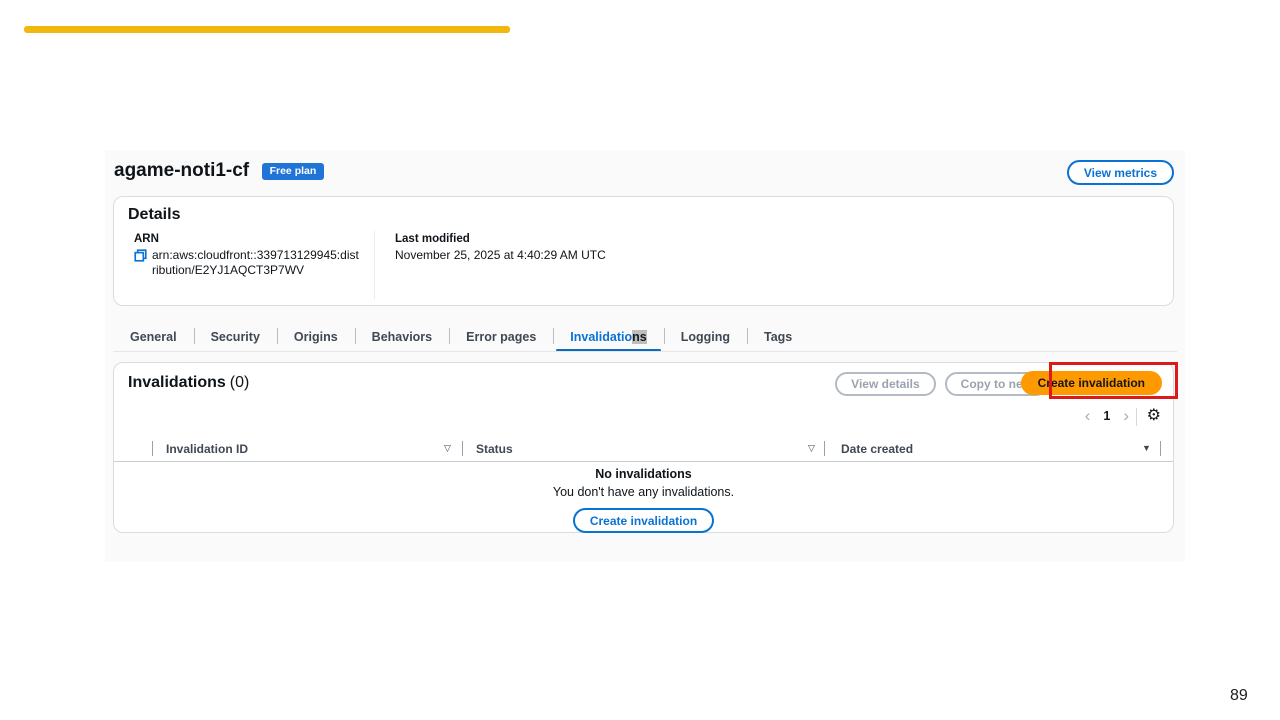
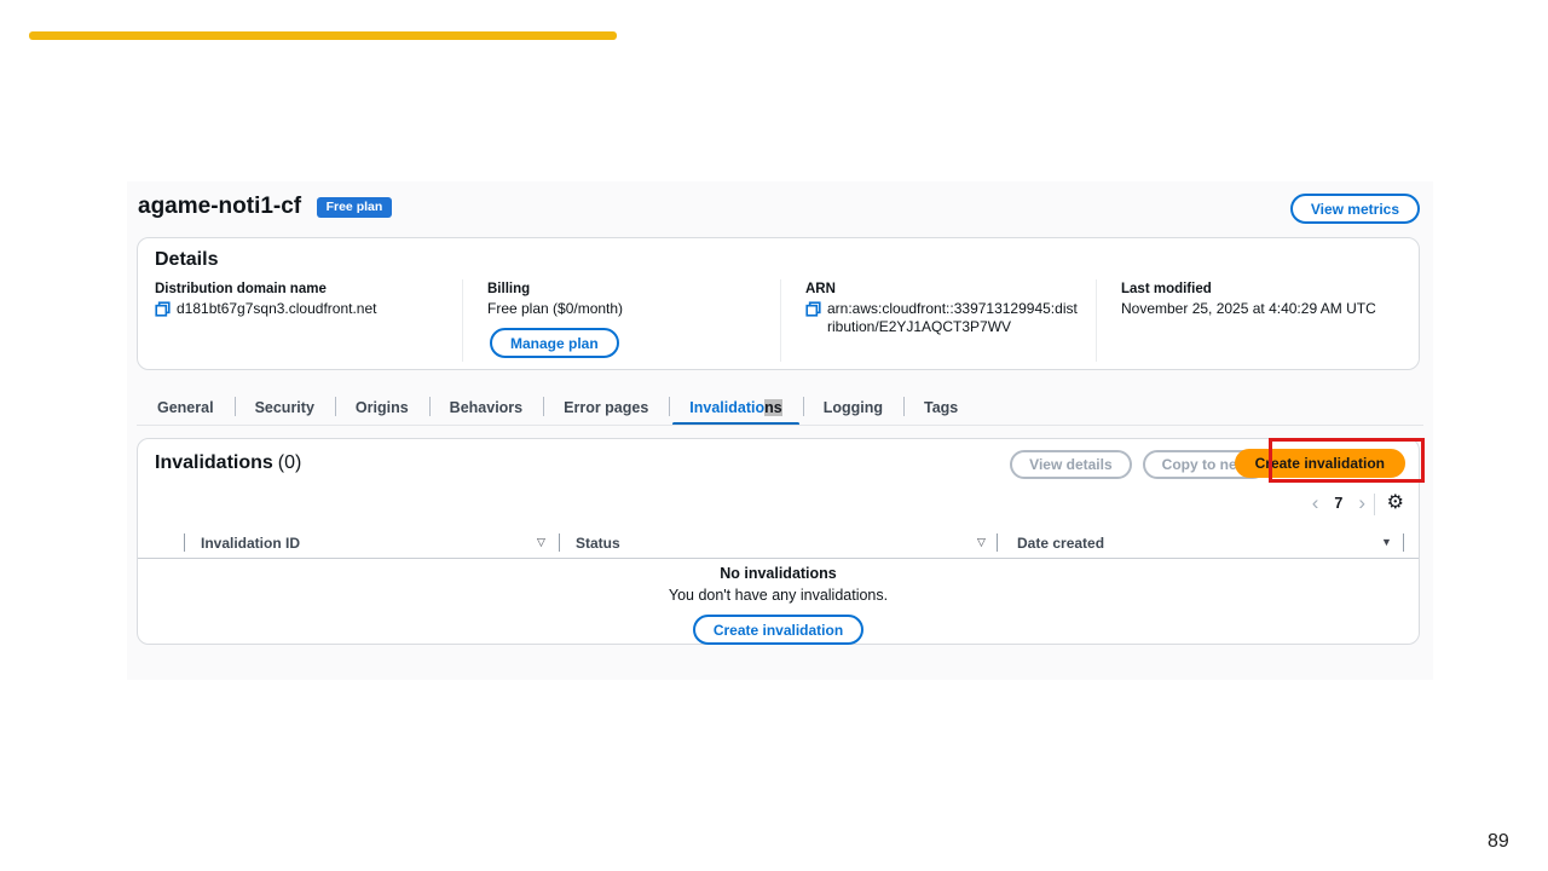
  agame-noti1-cf Free plan
  View metrics
  Details
+ Distribution domain name
+ d181bt67g7sqn3.cloudfront.net
+ Billing
+ Free plan ($0/month)
+ Manage plan
  ARN
  arn:aws:cloudfront::339713129945:distribution/E2YJ1AQCT3P7WV
  Last modified
  November 25, 2025 at 4:40:29 AM UTC
  General
  Security
  Origins
  Behaviors
  Error pages
  Invalidatio
  ns
  Logging
  Tags
  Invalidations (0)
  View details
  Copy to ne
  Create invalidation
  ‹
- 1
+ 7
  ›
  ⚙
  Invalidation ID
  ▽
  Status
  ▽
  Date created
  ▼
  No invalidations
  You don't have any invalidations.
  Create invalidation
  89
